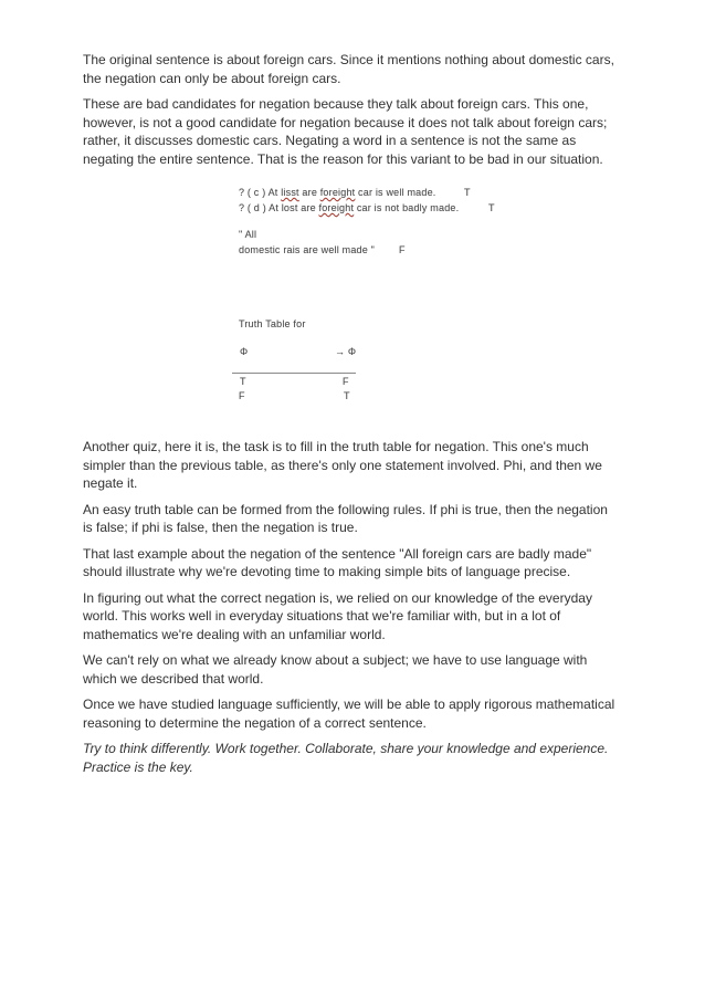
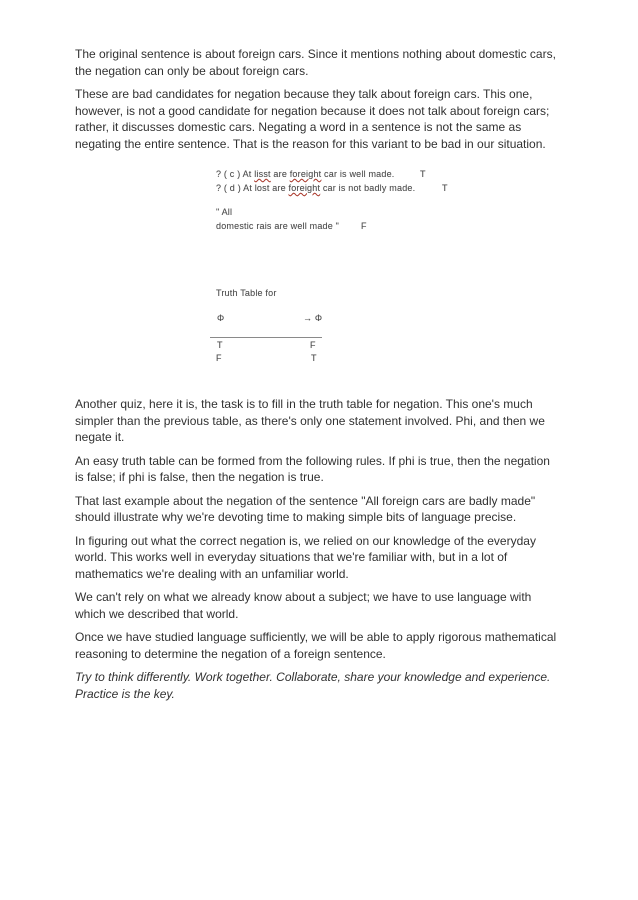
  The original sentence is about foreign cars. Since it mentions nothing about domestic cars,
  the negation can only be about foreign cars.
  These are bad candidates for negation because they talk about foreign cars. This one,
  however, is not a good candidate for negation because it does not talk about foreign cars;
  rather, it discusses domestic cars. Negating a word in a sentence is not the same as
  negating the entire sentence. That is the reason for this variant to be bad in our situation.
  ? ( c ) At lisst are foreight car is well made.
  T
  ? ( d ) At lost are foreight car is not badly made.
  T
  " All
  domestic rais are well made "
  F
  Truth Table for
  Φ
  → Φ
  T
  F
  F
  T
  Another quiz, here it is, the task is to fill in the truth table for negation. This one's much
  simpler than the previous table, as there's only one statement involved. Phi, and then we
  negate it.
  An easy truth table can be formed from the following rules. If phi is true, then the negation
  is false; if phi is false, then the negation is true.
  That last example about the negation of the sentence "All foreign cars are badly made"
  should illustrate why we're devoting time to making simple bits of language precise.
  In figuring out what the correct negation is, we relied on our knowledge of the everyday
  world. This works well in everyday situations that we're familiar with, but in a lot of
  mathematics we're dealing with an unfamiliar world.
  We can't rely on what we already know about a subject; we have to use language with
  which we described that world.
  Once we have studied language sufficiently, we will be able to apply rigorous mathematical
- reasoning to determine the negation of a correct sentence.
+ reasoning to determine the negation of a foreign sentence.
  Try to think differently. Work together. Collaborate, share your knowledge and experience.
  Practice is the key.
